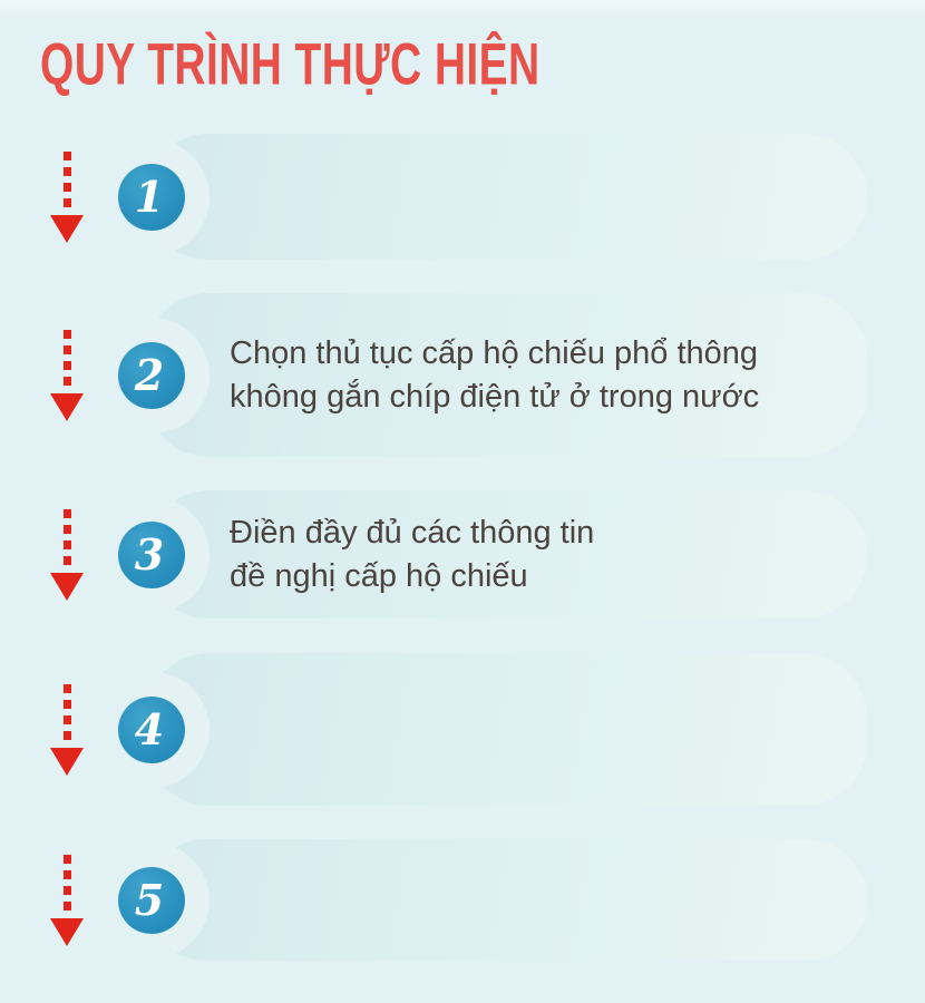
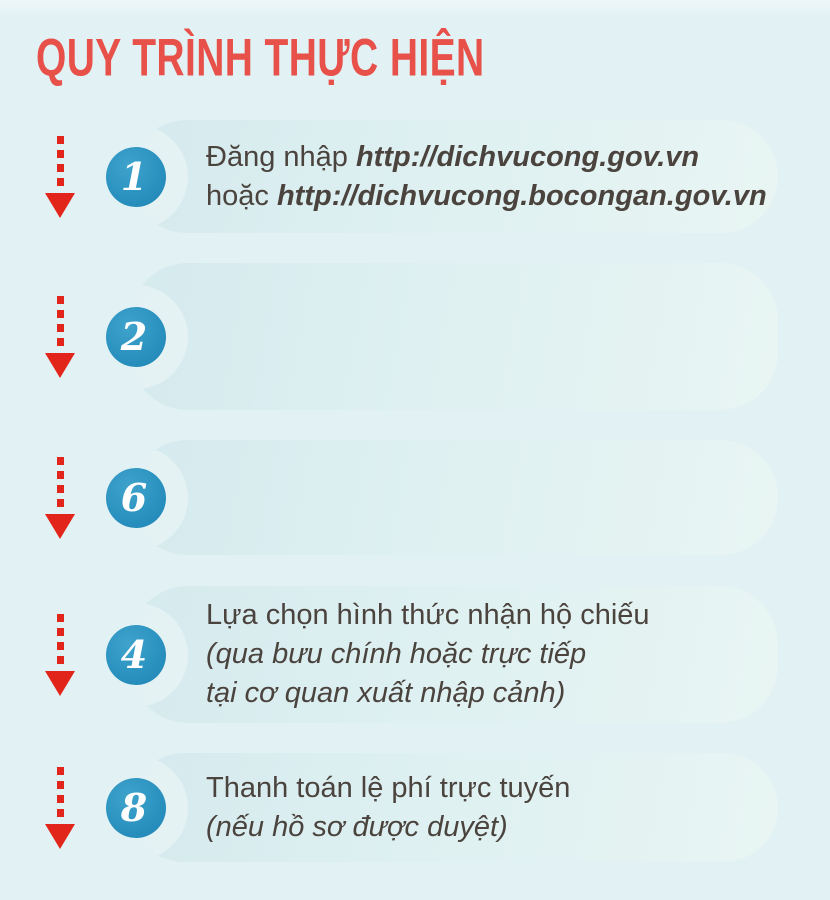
  QUY TRÌNH THỰC HIỆN
+ Đăng nhập http://dichvucong.gov.vn
+ hoặc http://dichvucong.bocongan.gov.vn
  1
- Chọn thủ tục cấp hộ chiếu phổ thông
- không gắn chíp điện tử ở trong nước
  2
- Điền đầy đủ các thông tin
- đề nghị cấp hộ chiếu
- 3
+ 6
+ Lựa chọn hình thức nhận hộ chiếu
+ (qua bưu chính hoặc trực tiếp
+ tại cơ quan xuất nhập cảnh)
  4
+ Thanh toán lệ phí trực tuyến
+ (nếu hồ sơ được duyệt)
- 5
+ 8
